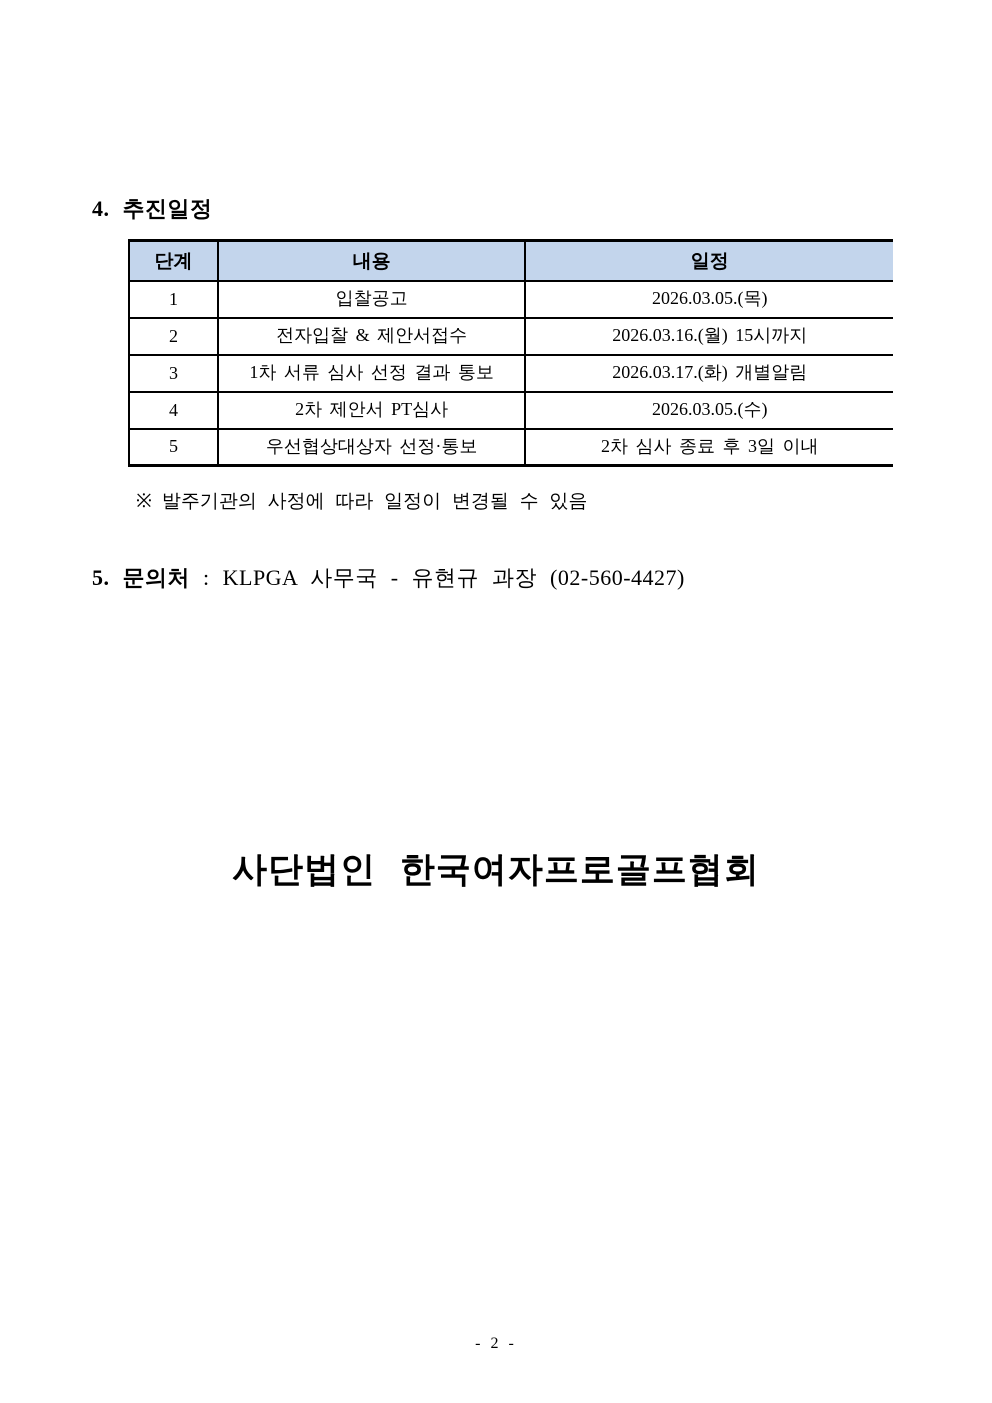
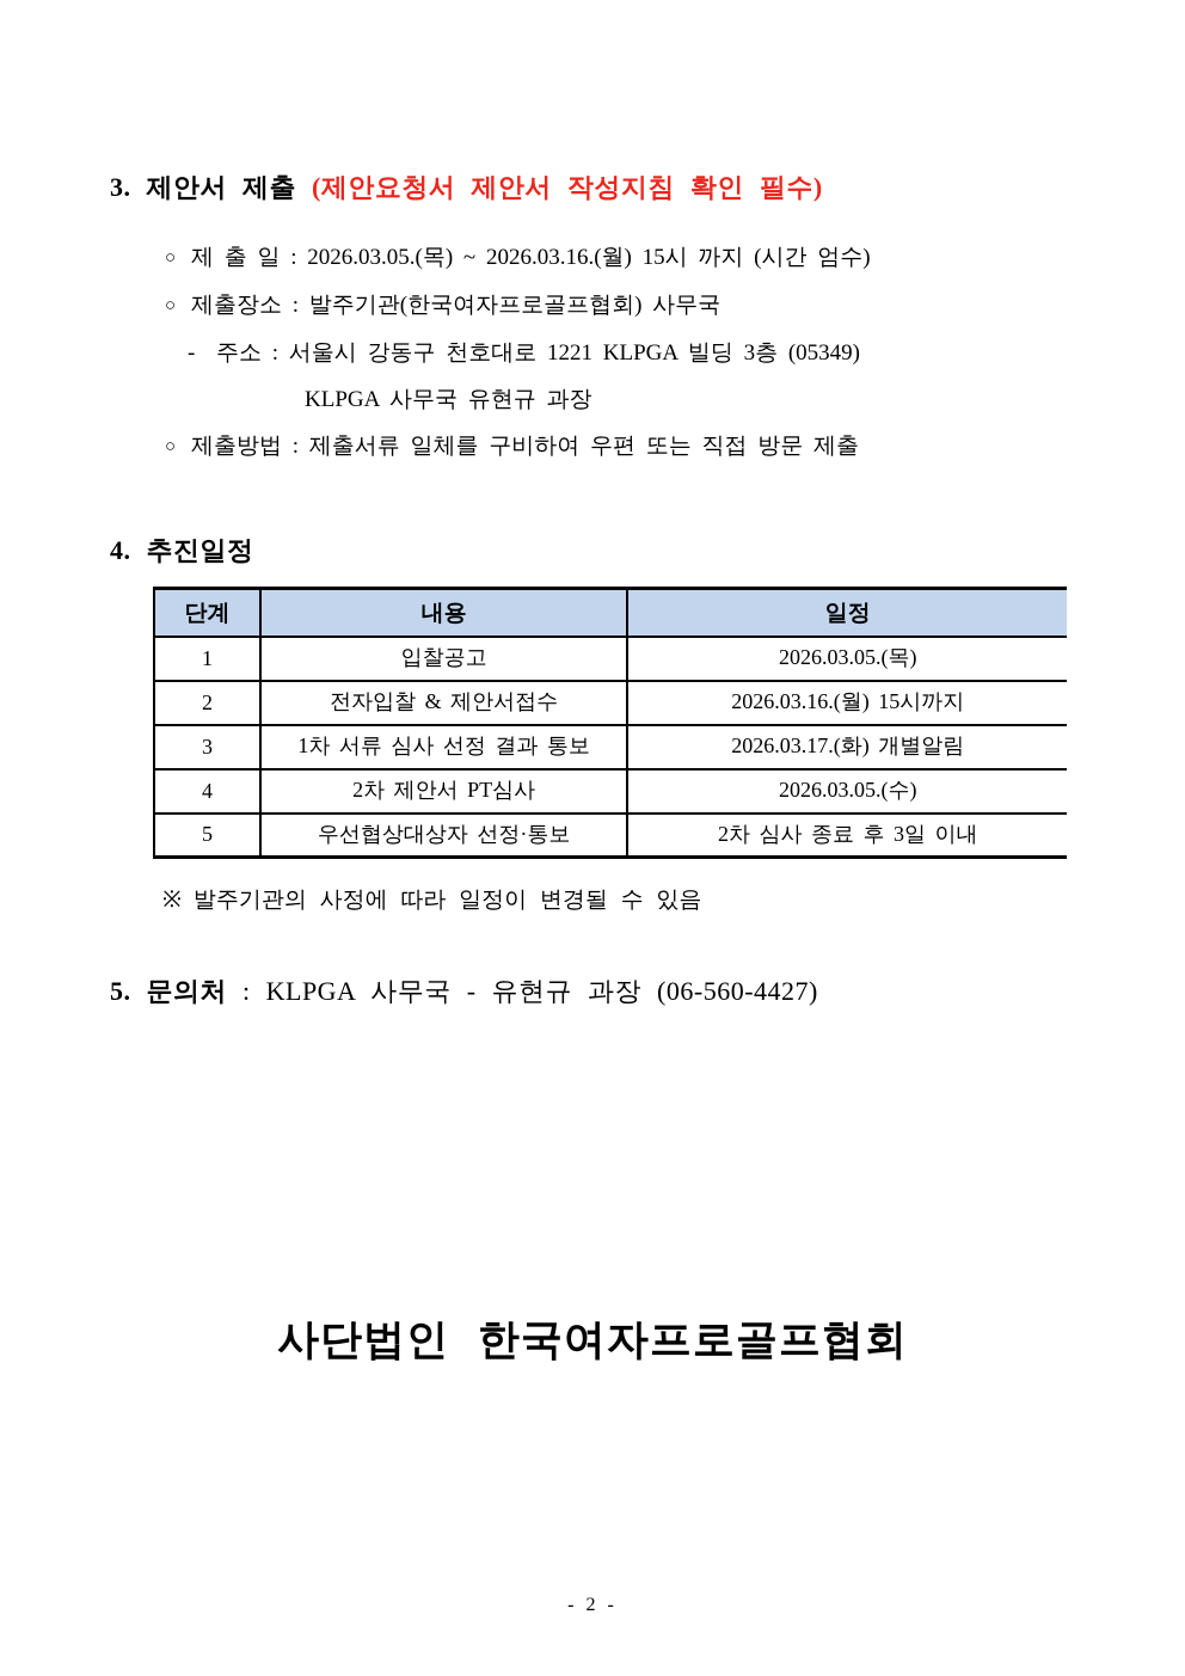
+ 3. 제안서 제출 (제안요청서 제안서 작성지침 확인 필수)
+ ○ 제 출 일 : 2026.03.05.(목) ~ 2026.03.16.(월) 15시 까지 (시간 엄수)
+ ○ 제출장소 : 발주기관(한국여자프로골프협회) 사무국
+ - 주소 : 서울시 강동구 천호대로 1221 KLPGA 빌딩 3층 (05349)
+ KLPGA 사무국 유현규 과장
+ ○ 제출방법 : 제출서류 일체를 구비하여 우편 또는 직접 방문 제출
  4. 추진일정
  단계	내용	일정
  1	입찰공고	2026.03.05.(목)
  2	전자입찰 & 제안서접수	2026.03.16.(월) 15시까지
  3	1차 서류 심사 선정 결과 통보	2026.03.17.(화) 개별알림
  4	2차 제안서 PT심사	2026.03.05.(수)
  5	우선협상대상자 선정·통보	2차 심사 종료 후 3일 이내
  ※ 발주기관의 사정에 따라 일정이 변경될 수 있음
- 5. 문의처 : KLPGA 사무국 - 유현규 과장 (02-560-4427)
+ 5. 문의처 : KLPGA 사무국 - 유현규 과장 (06-560-4427)
  사단법인 한국여자프로골프협회
  - 2 -
